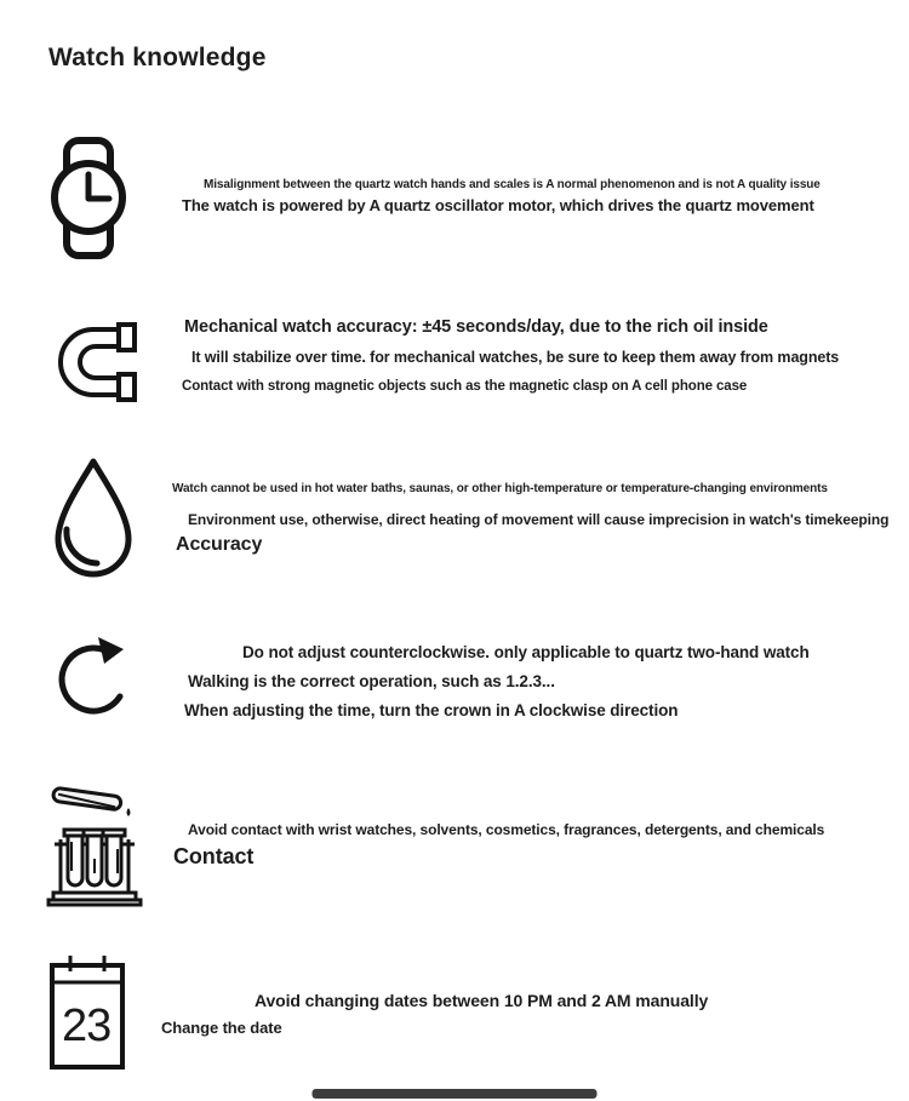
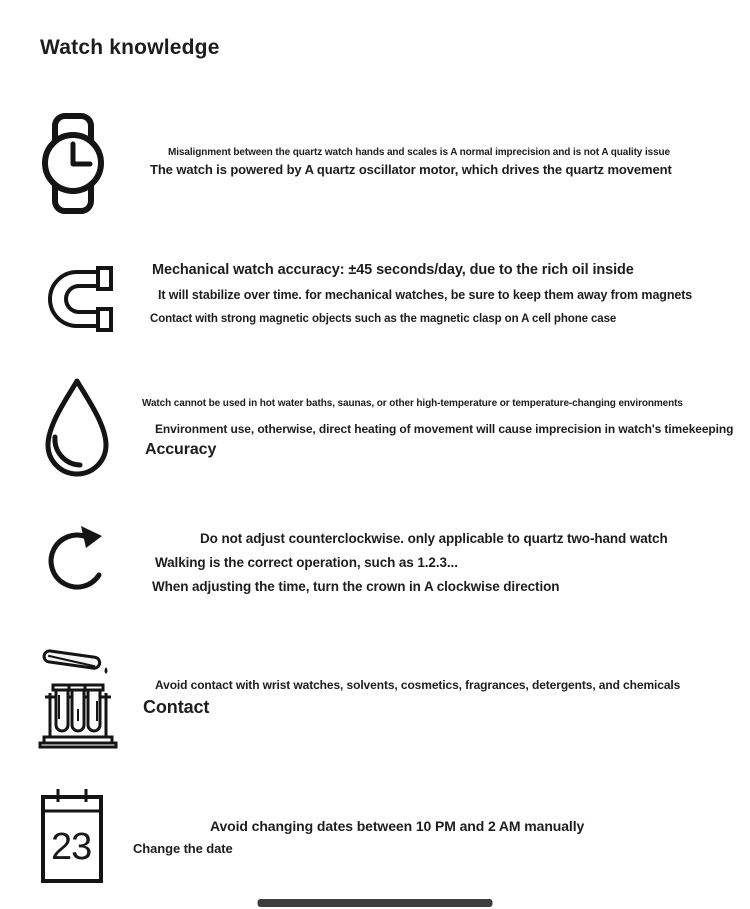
  Watch knowledge
- Misalignment between the quartz watch hands and scales is A normal phenomenon and is not A quality issue
+ Misalignment between the quartz watch hands and scales is A normal imprecision and is not A quality issue
  The watch is powered by A quartz oscillator motor, which drives the quartz movement
  Mechanical watch accuracy: ±45 seconds/day, due to the rich oil inside
  It will stabilize over time. for mechanical watches, be sure to keep them away from magnets
  Contact with strong magnetic objects such as the magnetic clasp on A cell phone case
  Watch cannot be used in hot water baths, saunas, or other high-temperature or temperature-changing environments
  Environment use, otherwise, direct heating of movement will cause imprecision in watch's timekeeping
  Accuracy
  Do not adjust counterclockwise. only applicable to quartz two-hand watch
  Walking is the correct operation, such as 1.2.3...
  When adjusting the time, turn the crown in A clockwise direction
  Avoid contact with wrist watches, solvents, cosmetics, fragrances, detergents, and chemicals
  Contact
  23
  Avoid changing dates between 10 PM and 2 AM manually
  Change the date
